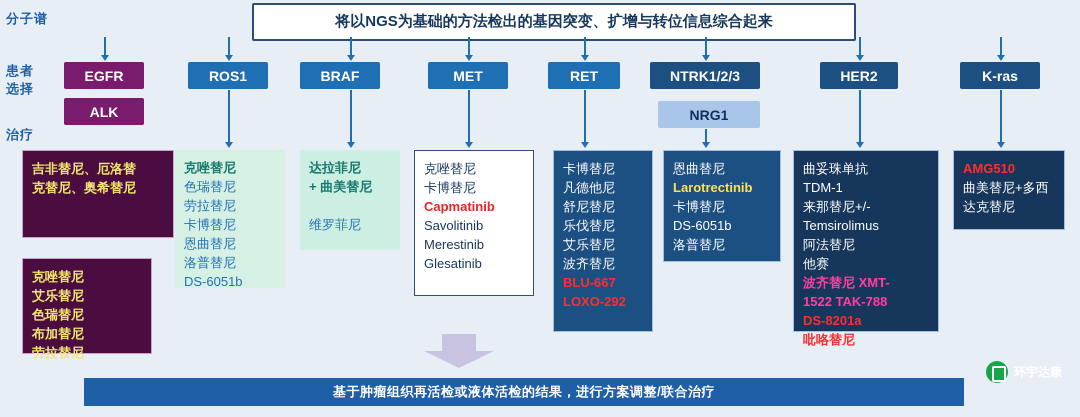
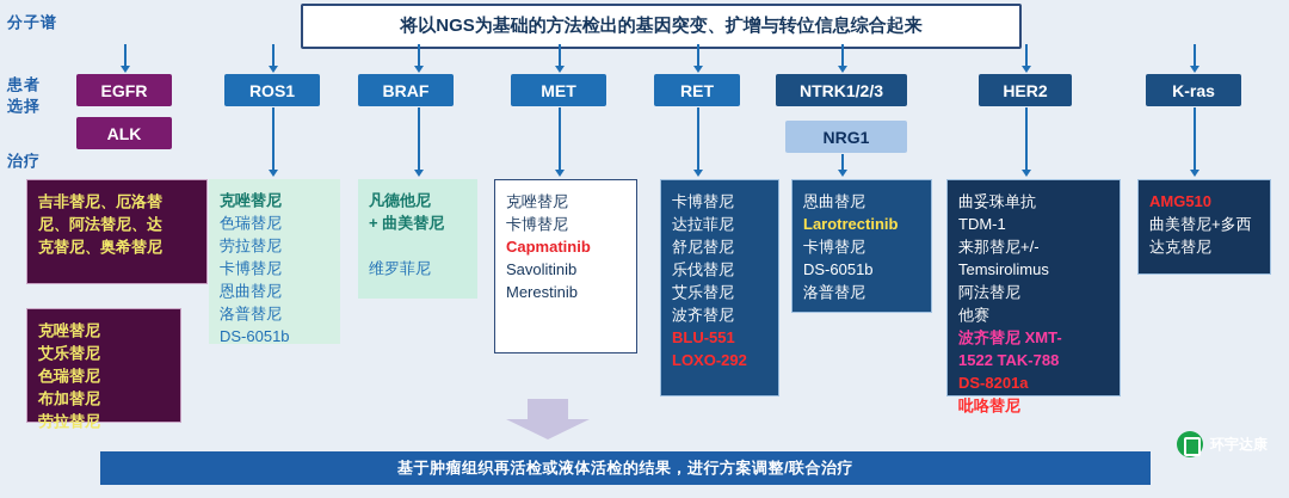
  分子谱
  患者
  选择
  治疗
  将以NGS为基础的方法检出的基因突变、扩增与转位信息综合起来
  EGFR
  ALK
  ROS1
  BRAF
  MET
  RET
  NTRK1/2/3
  NRG1
  HER2
  K-ras
  吉非替尼、厄洛替
+ 尼、阿法替尼、达
  克替尼、奥希替尼
  克唑替尼
  艾乐替尼
  色瑞替尼
  布加替尼
  劳拉替尼
  克唑替尼
  色瑞替尼
  劳拉替尼
  卡博替尼
  恩曲替尼
  洛普替尼
  DS-6051b
- 达拉菲尼
+ 凡德他尼
  + 曲美替尼
  维罗菲尼
  克唑替尼
  卡博替尼
  Capmatinib
  Savolitinib
  Merestinib
- Glesatinib
  卡博替尼
- 凡德他尼
+ 达拉菲尼
  舒尼替尼
  乐伐替尼
  艾乐替尼
  波齐替尼
- BLU-667
+ BLU-551
  LOXO-292
  恩曲替尼
  Larotrectinib
  卡博替尼
  DS-6051b
  洛普替尼
  曲妥珠单抗
  TDM-1
  来那替尼+/-
  Temsirolimus
  阿法替尼
  他赛
  波齐替尼 XMT-
  1522 TAK-788
  DS-8201a
  吡咯替尼
  AMG510
  曲美替尼+多西
  达克替尼
  基于肿瘤组织再活检或液体活检的结果，进行方案调整/联合治疗
